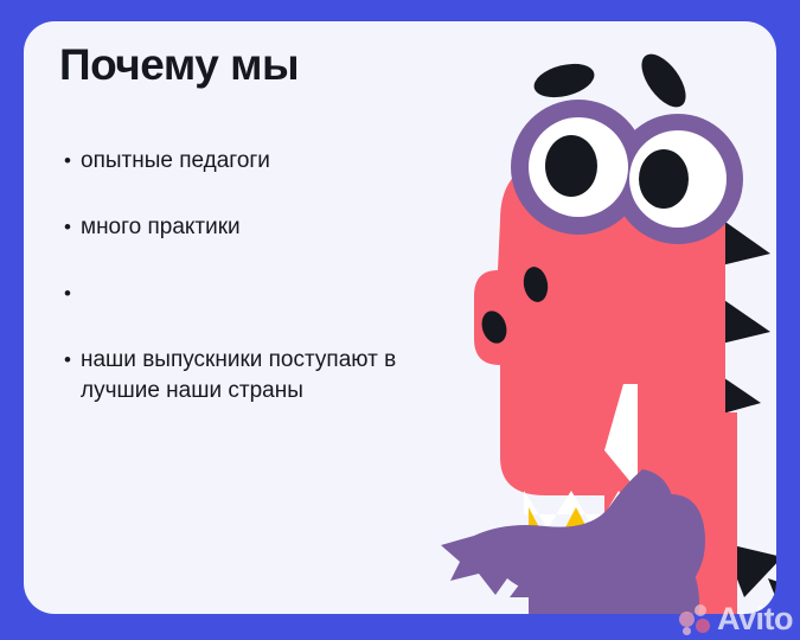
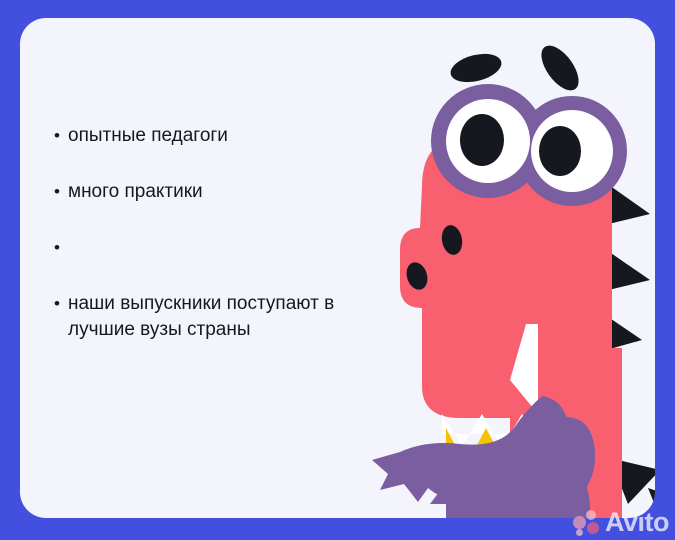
- Почему мы
  •
  опытные педагоги
  •
  много практики
  •
  •
- наши выпускники поступают в лучшие наши страны
+ наши выпускники поступают в лучшие вузы страны
  Avito
